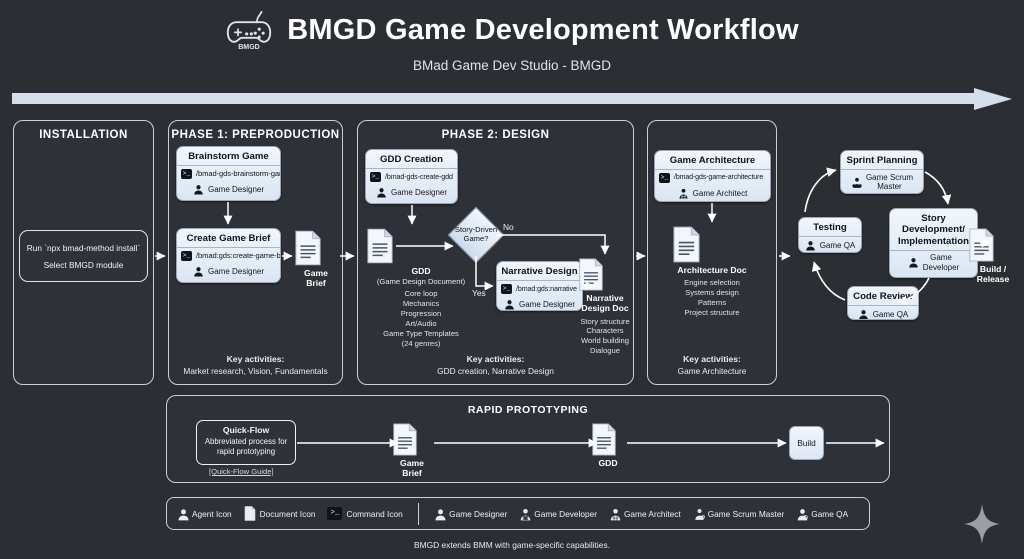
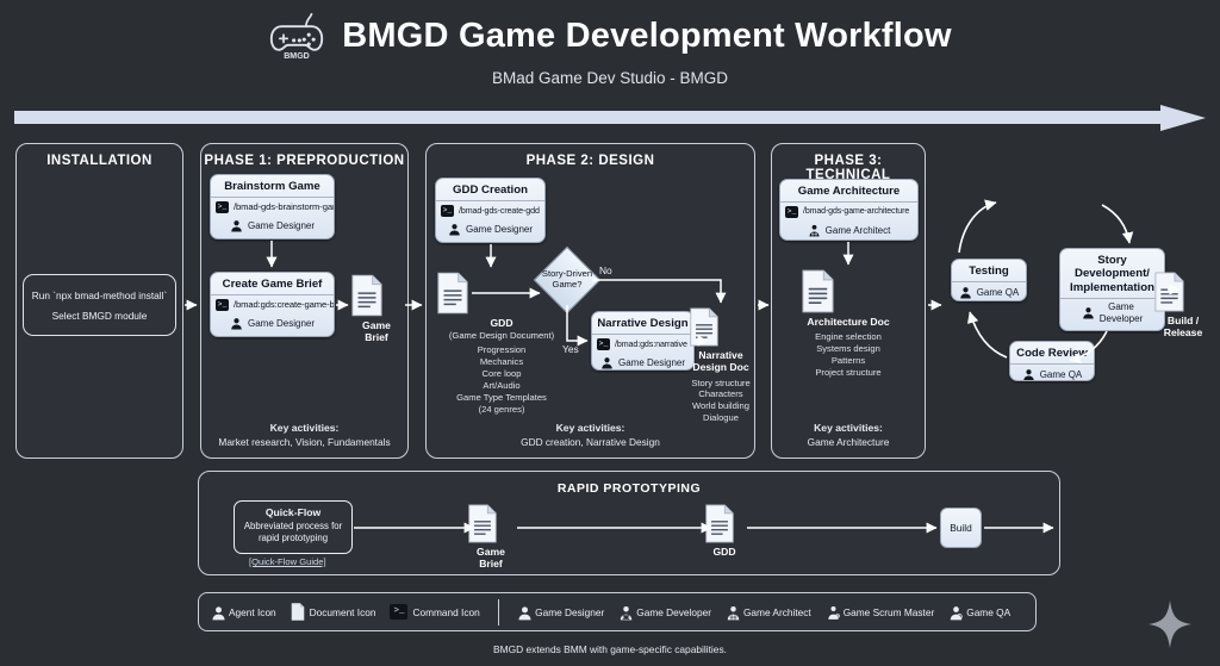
  BMGD Game Development Workflow
  BMad Game Dev Studio - BMGD
  INSTALLATION
  Run `npx bmad-method install`
  Select BMGD module
  PHASE 1: PREPRODUCTION
  Key activities:
  Market research, Vision, Fundamentals
  Brainstorm Game
  /bmad-gds-brainstorm-ga
  Game Designer
  Create Game Brief
  /bmad:gds:create-game-b
  Game Designer
  Game
  Brief
  PHASE 2: DESIGN
  Key activities:
  GDD creation, Narrative Design
  GDD Creation
  /bmad-gds-create-gdd
  Game Designer
  GDD
  (Game Design Document)
- Core loop
+ Progression
  Mechanics
- Progression
+ Core loop
  Art/Audio
  Game Type Templates
  (24 genres)
  Story-Driven
  Game?
  No
  Yes
  Narrative Design
  /bmad:gds:narrative
  Game Designer
  Narrative
  Design Doc
  Story structure
  Characters
  World building
  Dialogue
+ PHASE 3: TECHNICAL
  Key activities:
  Game Architecture
  Game Architecture
  Game Architect
  Architecture Doc
  Engine selection
  Systems design
  Patterns
  Project structure
- Sprint Planning
- Game Scrum
- Master
  Story
  Development/
  Implementation
  Game
  Developer
  Testing
  Game QA
  Code Review
  Game QA
  Build /
  Release
  RAPID PROTOTYPING
  Quick-Flow
  Abbreviated process for
  rapid prototyping
  [Quick-Flow Guide]
  Game Brief
  GDD
  Build
  Agent Icon
  Document Icon
  Command Icon
  Game Designer
  Game Developer
  Game Architect
  Game Scrum Master
  Game QA
  BMGD extends BMM with game-specific capabilities.
